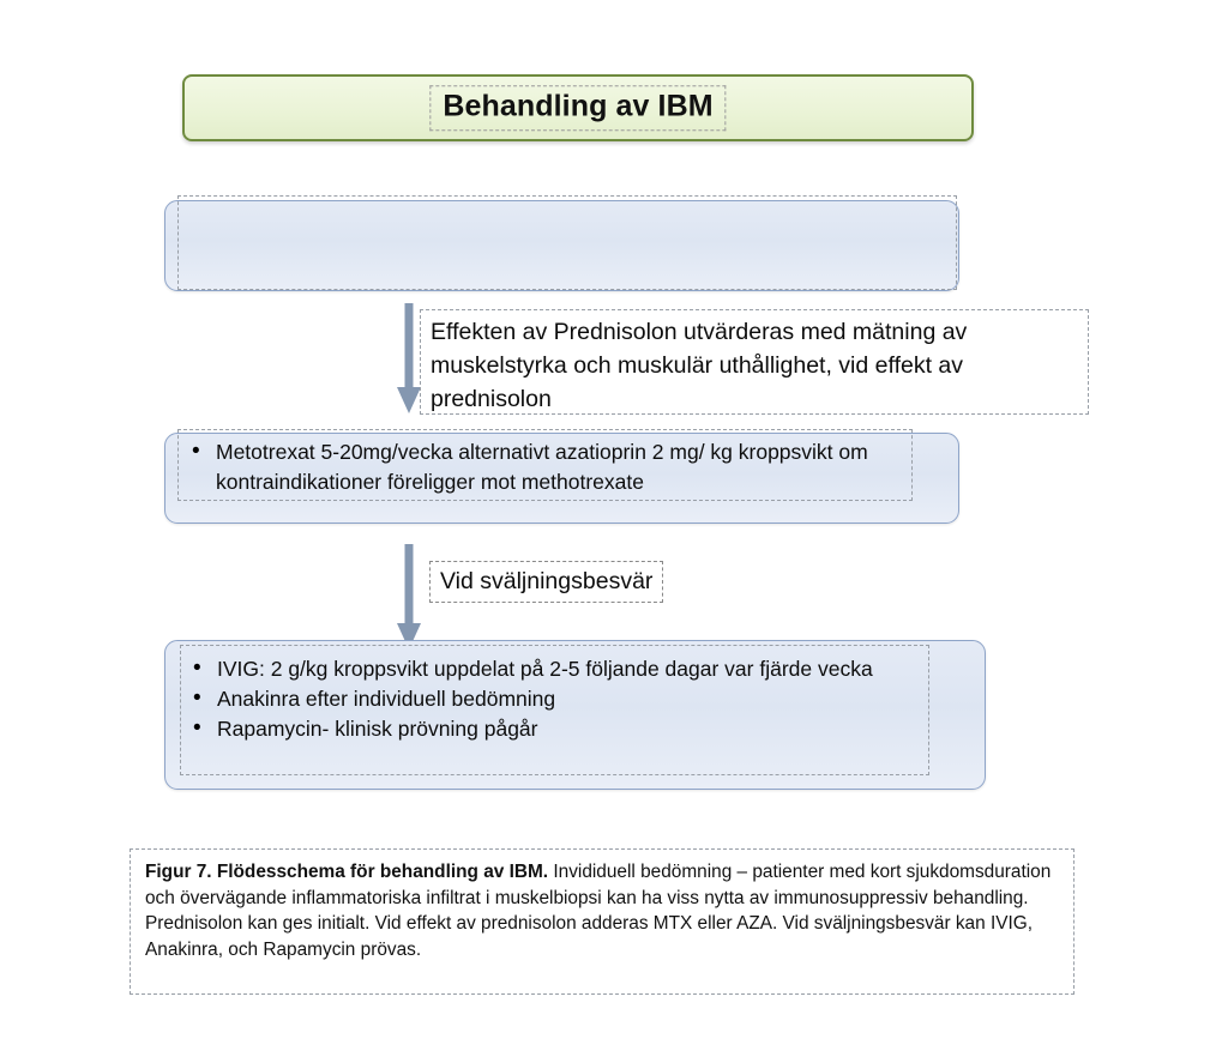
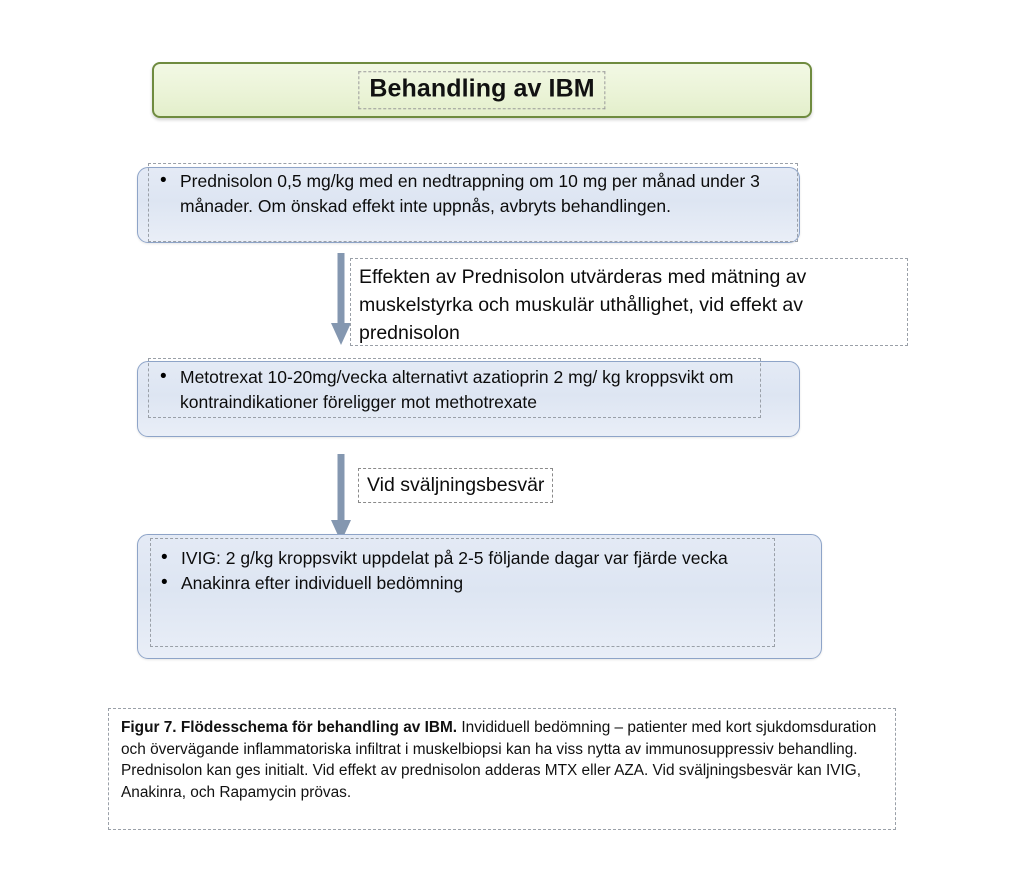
  Behandling av IBM
+ Prednisolon 0,5 mg/kg med en nedtrappning om 10 mg per månad under 3 månader. Om önskad effekt inte uppnås, avbryts behandlingen.
  Effekten av Prednisolon utvärderas med mätning av muskelstyrka och muskulär uthållighet, vid effekt av prednisolon
- Metotrexat 5-20mg/vecka alternativt azatioprin 2 mg/ kg kroppsvikt om kontraindikationer föreligger mot methotrexate
+ Metotrexat 10-20mg/vecka alternativt azatioprin 2 mg/ kg kroppsvikt om kontraindikationer föreligger mot methotrexate
  Vid sväljningsbesvär
  IVIG: 2 g/kg kroppsvikt uppdelat på 2-5 följande dagar var fjärde vecka
  Anakinra efter individuell bedömning
- Rapamycin- klinisk prövning pågår
  Figur 7. Flödesschema för behandling av IBM. Invididuell bedömning – patienter med kort sjukdomsduration och övervägande inflammatoriska infiltrat i muskelbiopsi kan ha viss nytta av immunosuppressiv behandling. Prednisolon kan ges initialt. Vid effekt av prednisolon adderas MTX eller AZA. Vid sväljningsbesvär kan IVIG, Anakinra, och Rapamycin prövas.
